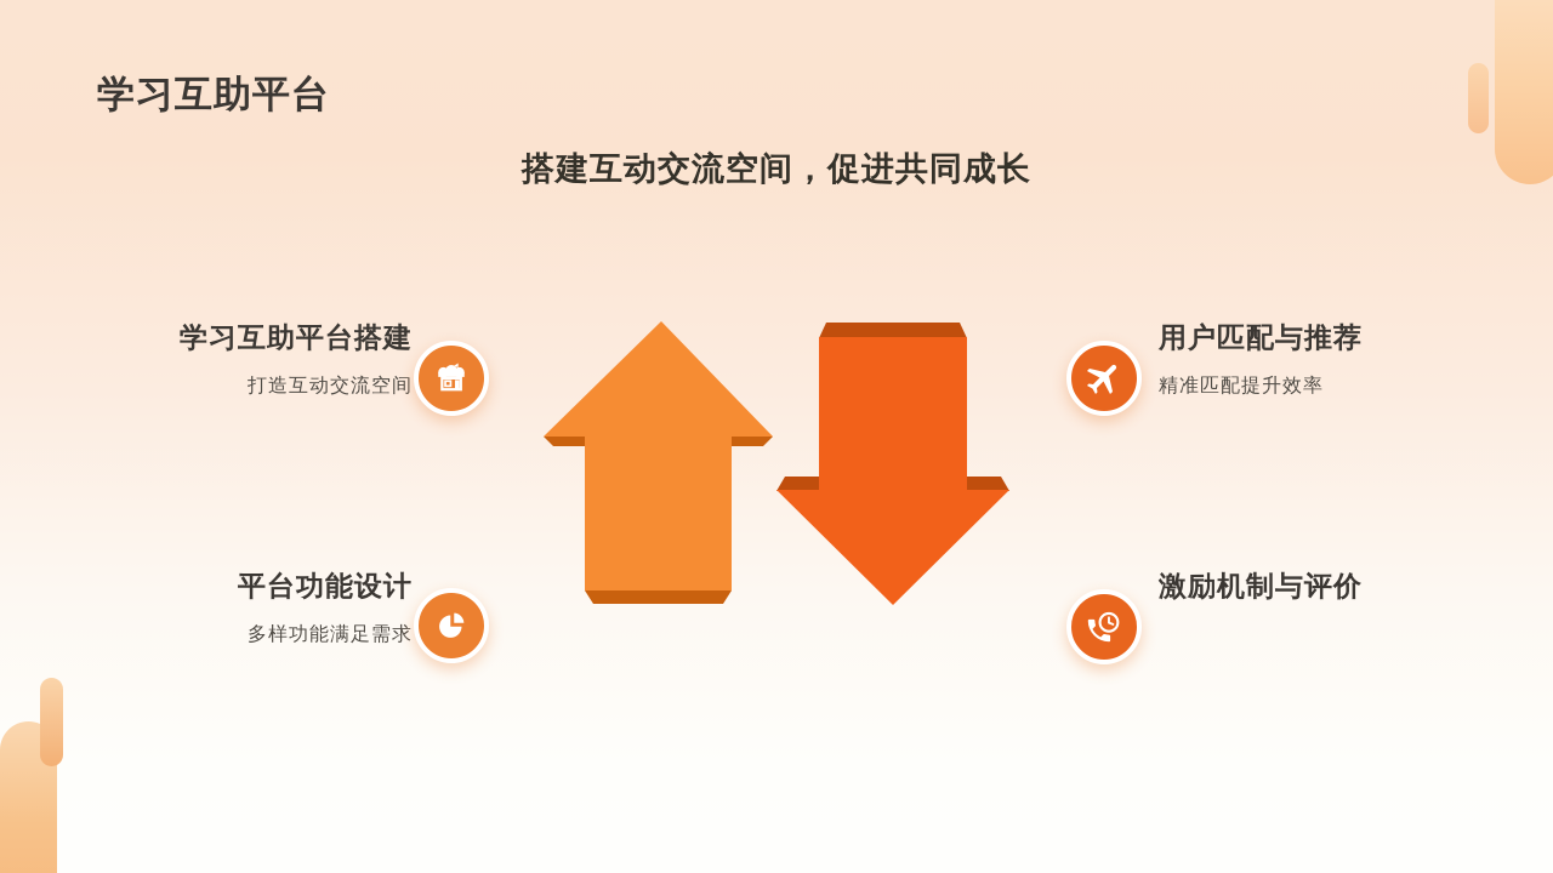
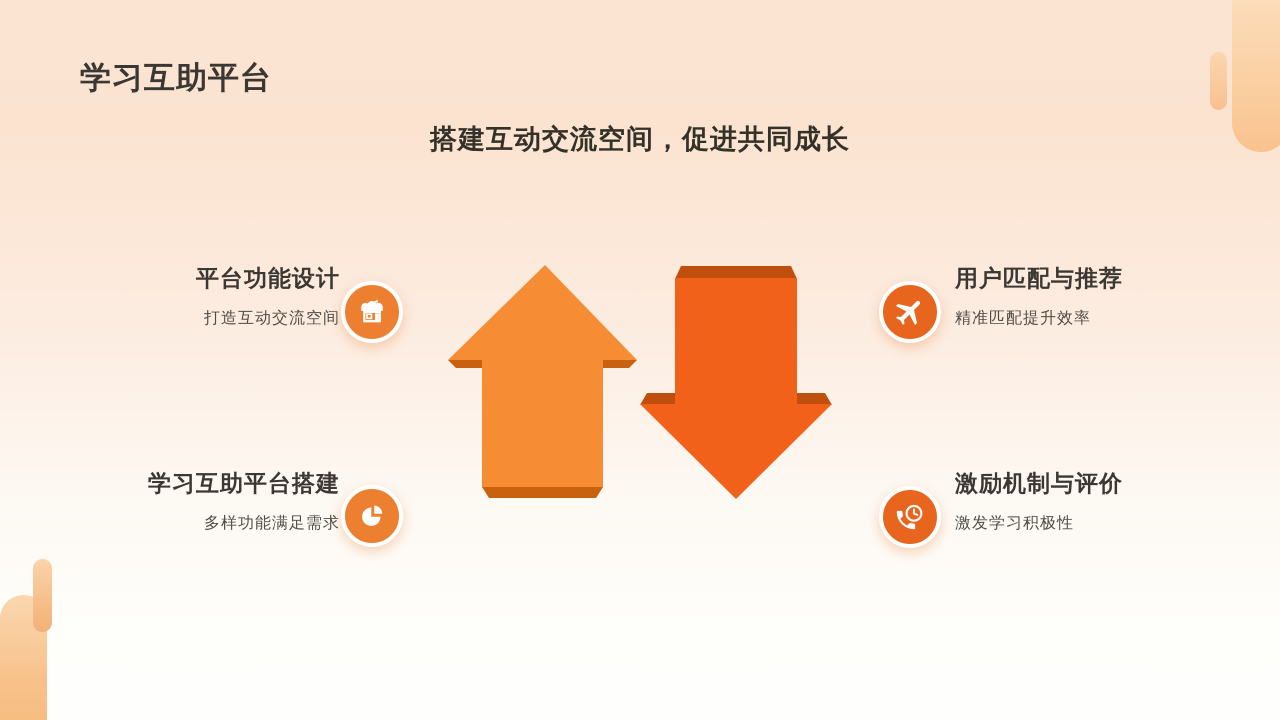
  学习互助平台
  搭建互动交流空间，促进共同成长
- 学习互助平台搭建
+ 平台功能设计
  打造互动交流空间
  用户匹配与推荐
  精准匹配提升效率
- 平台功能设计
+ 学习互助平台搭建
  多样功能满足需求
  激励机制与评价
+ 激发学习积极性
